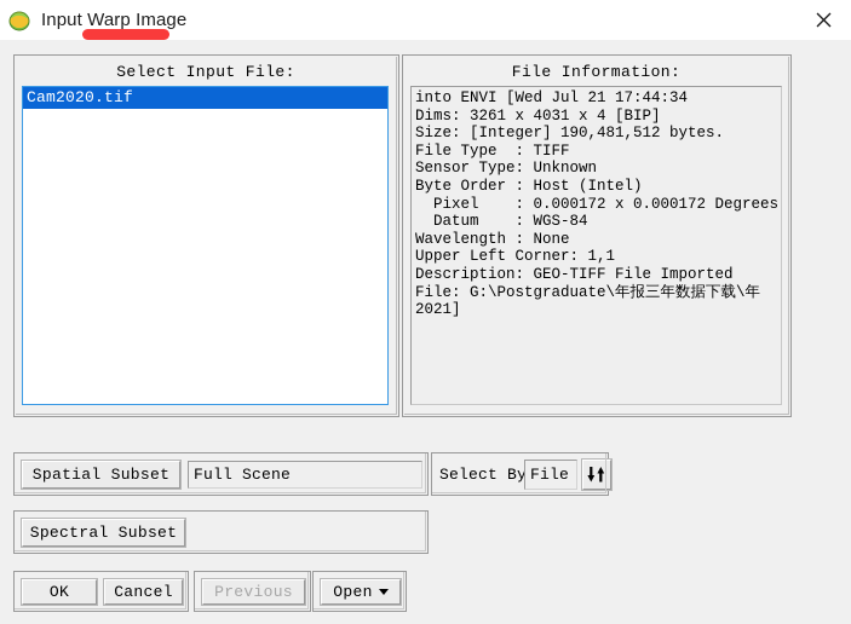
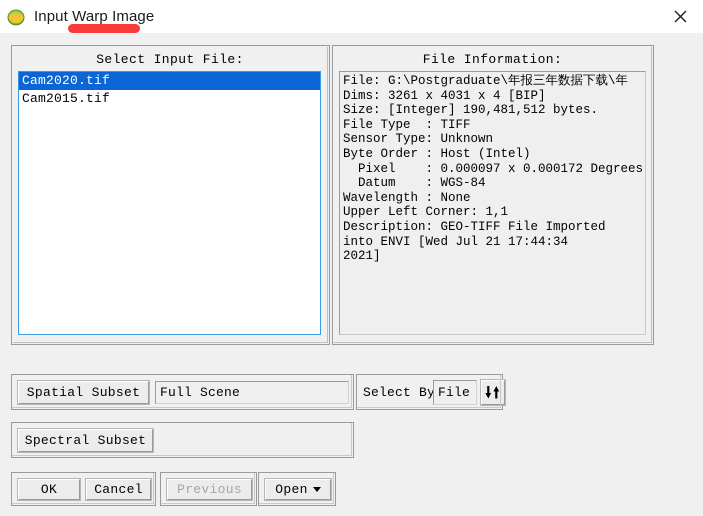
  Input Warp Image
  Select Input File:
  Cam2020.tif
+ Cam2015.tif
  File Information:
- into ENVI [Wed Jul 21 17:44:34
+ File: G:\Postgraduate\年报三年数据下载\年
  Dims: 3261 x 4031 x 4 [BIP]
  Size: [Integer] 190,481,512 bytes.
  File Type : TIFF
  Sensor Type: Unknown
  Byte Order : Host (Intel)
- Pixel : 0.000172 x 0.000172 Degrees
+ Pixel : 0.000097 x 0.000172 Degrees
  Datum : WGS-84
  Wavelength : None
  Upper Left Corner: 1,1
  Description: GEO-TIFF File Imported
- File: G:\Postgraduate\年报三年数据下载\年
+ into ENVI [Wed Jul 21 17:44:34
  2021]
  Spatial Subset
  Full Scene
  Select By
  File
  Spectral Subset
  OK
  Cancel
  Previous
  Open
